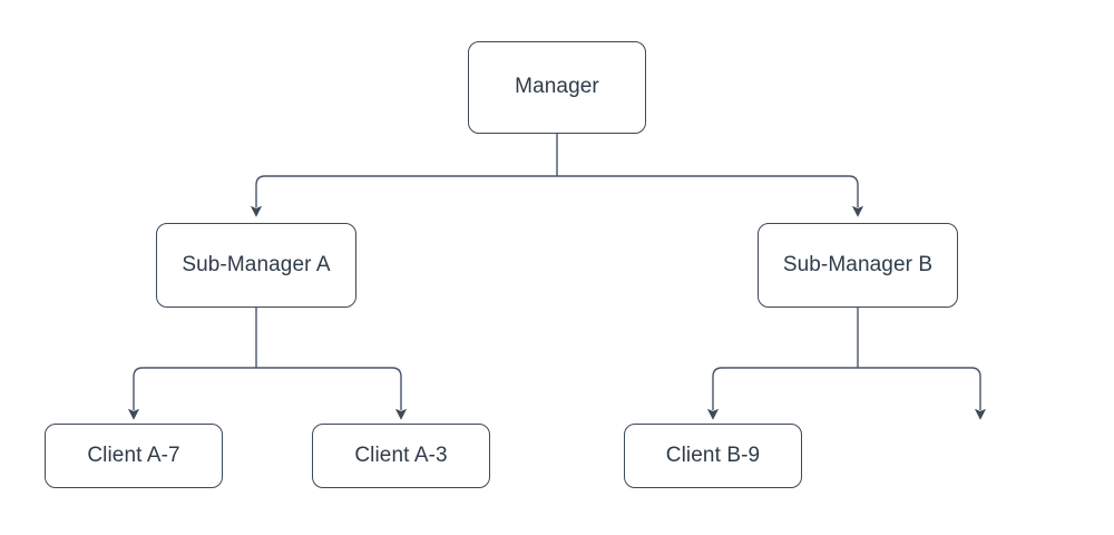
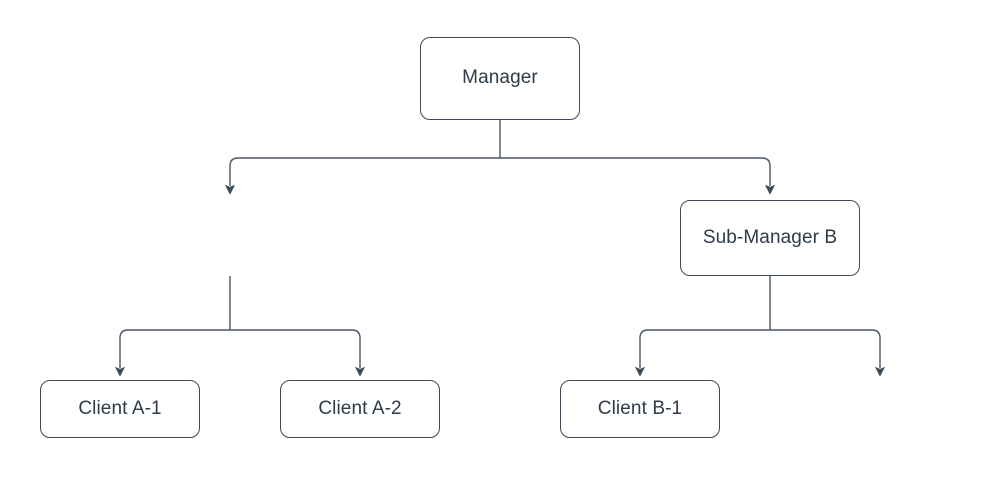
  Manager
- Sub-Manager A
  Sub-Manager B
- Client A-7
+ Client A-1
- Client A-3
+ Client A-2
- Client B-9
+ Client B-1
